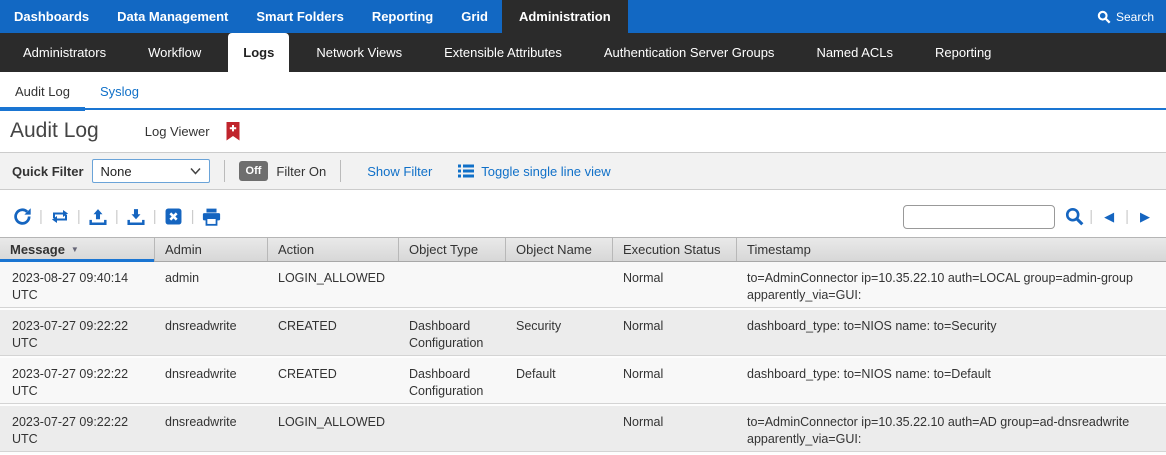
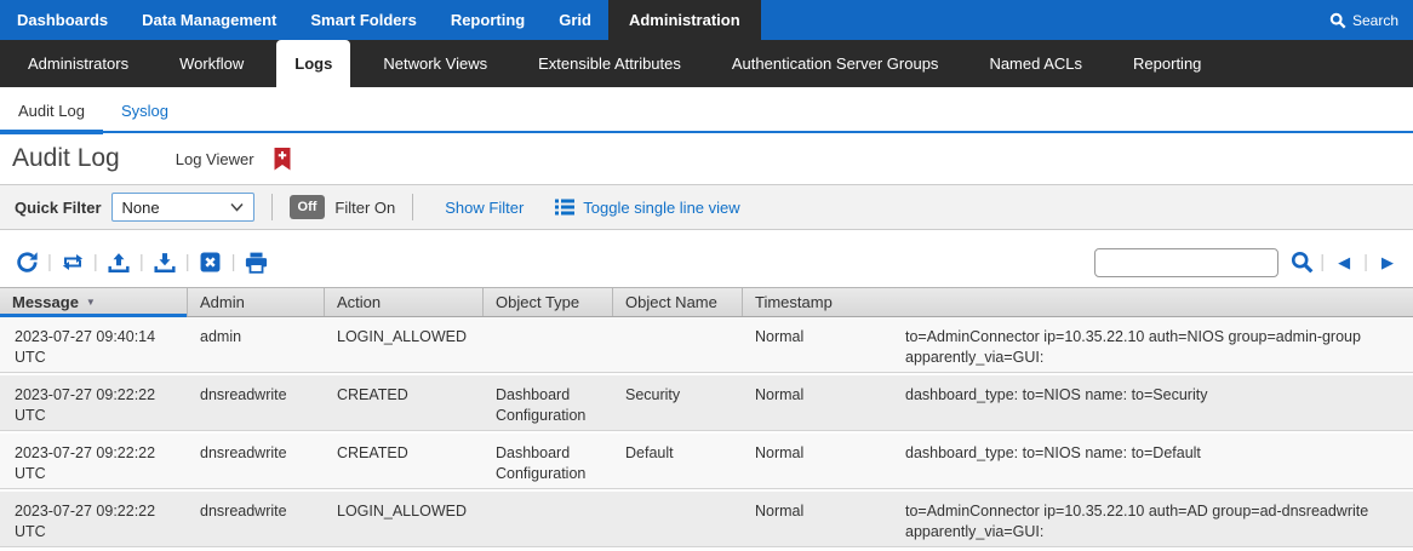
  Dashboards
  Data Management
  Smart Folders
  Reporting
  Grid
  Administration
  Search
  Administrators
  Workflow
  Logs
  Network Views
  Extensible Attributes
  Authentication Server Groups
  Named ACLs
  Reporting
  Audit Log
  Syslog
  Audit Log
  Log Viewer
  Quick Filter
  None
  Off
  Filter On
  Show Filter
  Toggle single line view
  |
  |
  |
  |
  |
  |
  ◀
  |
  ▶
  Message
  ▼
  Admin
  Action
  Object Type
  Object Name
- Execution Status
  Timestamp
- 2023-08-27 09:40:14 UTC
+ 2023-07-27 09:40:14 UTC
  admin
  LOGIN_ALLOWED
  Normal
- to=AdminConnector ip=10.35.22.10 auth=LOCAL group=admin-group apparently_via=GUI:
+ to=AdminConnector ip=10.35.22.10 auth=NIOS group=admin-group apparently_via=GUI:
  2023-07-27 09:22:22 UTC
  dnsreadwrite
  CREATED
  Dashboard Configuration
  Security
  Normal
  dashboard_type: to=NIOS name: to=Security
  2023-07-27 09:22:22 UTC
  dnsreadwrite
  CREATED
  Dashboard Configuration
  Default
  Normal
  dashboard_type: to=NIOS name: to=Default
  2023-07-27 09:22:22 UTC
  dnsreadwrite
  LOGIN_ALLOWED
  Normal
  to=AdminConnector ip=10.35.22.10 auth=AD group=ad-dnsreadwrite apparently_via=GUI:
